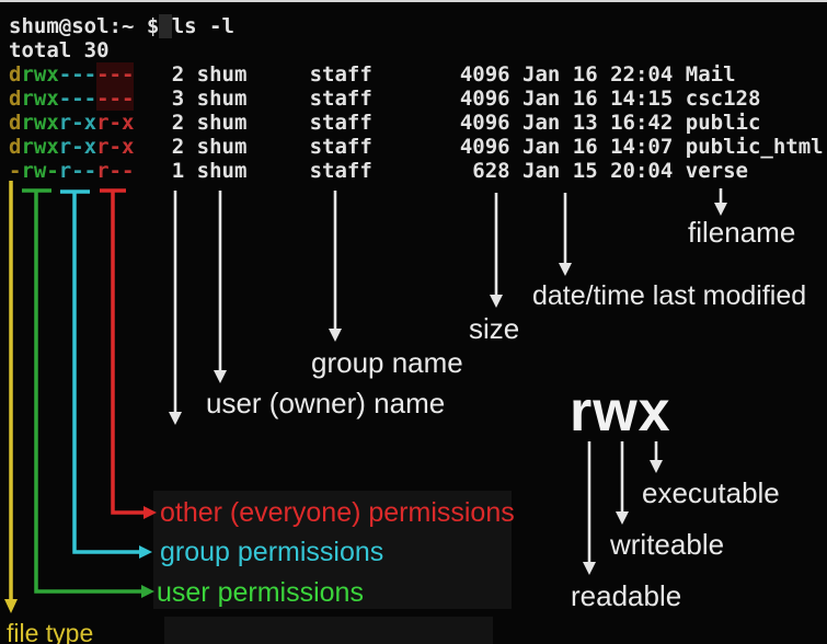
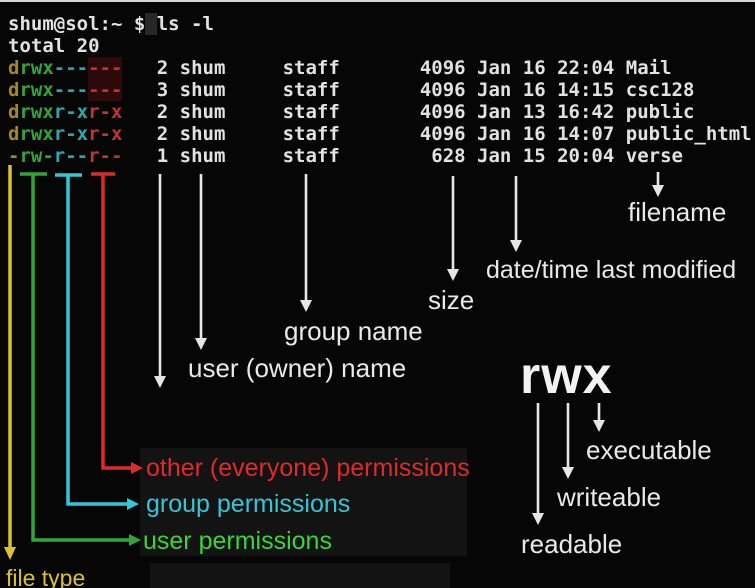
  shum@sol:~ $ ls -l
- total 30
+ total 20
  drwx------ 2 shum staff 4096 Jan 16 22:04 Mail
  drwx------ 3 shum staff 4096 Jan 16 14:15 csc128
  drwxr-xr-x 2 shum staff 4096 Jan 13 16:42 public
  drwxr-xr-x 2 shum staff 4096 Jan 16 14:07 public_html
  -rw-r--r-- 1 shum staff 628 Jan 15 20:04 verse
  filename
  date/time last modified
  size
  group name
  user (owner) name
  rwx
  executable
  writeable
  readable
  other (everyone) permissions
  group permissions
  user permissions
  file type
